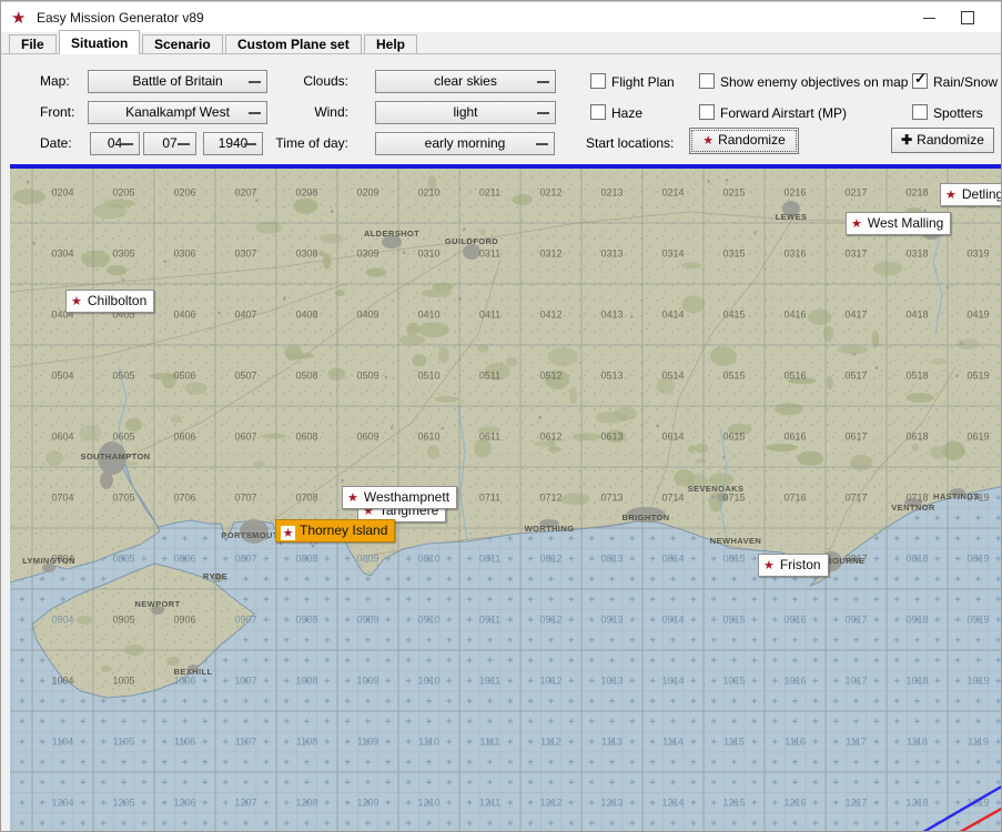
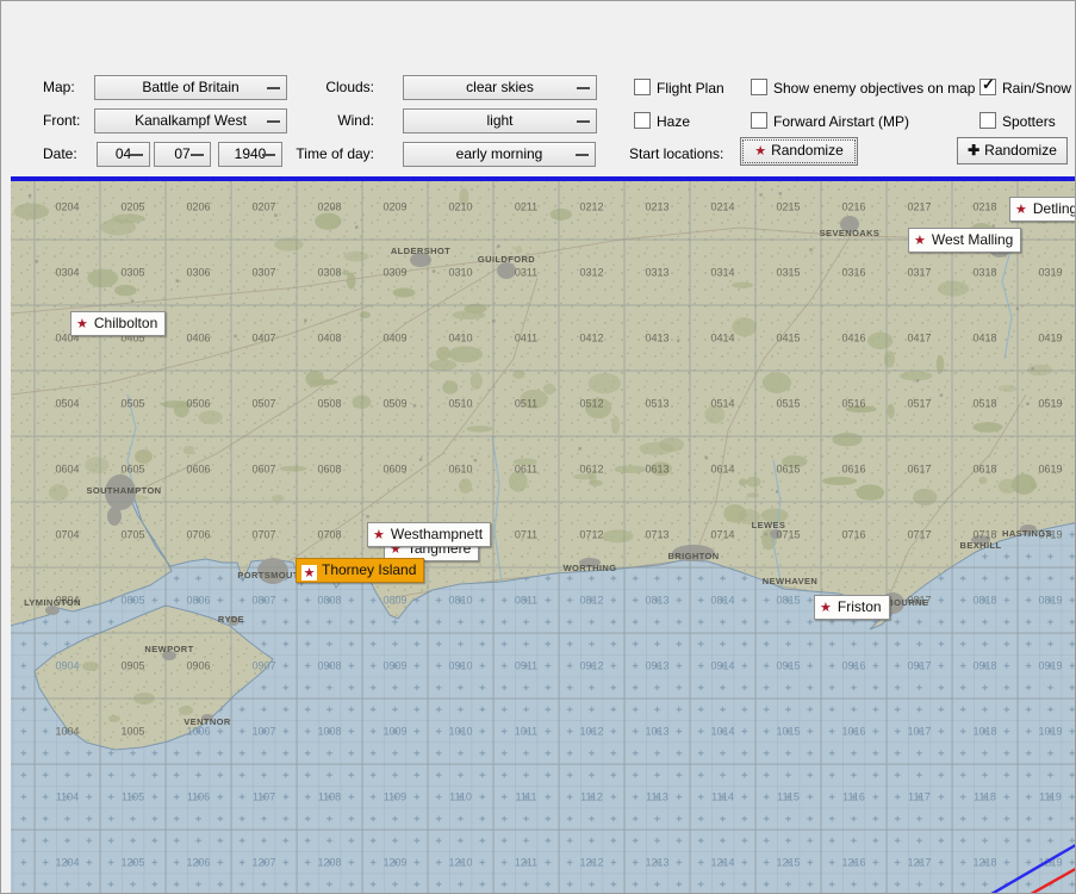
- ★
- Easy Mission Generator v89
- File
- Situation
- Scenario
- Custom Plane set
- Help
  Map:
  Battle of Britain
  Front:
  Kanalkampf West
  Date:
  04
  07
  194
  Clouds:
  clear skies
  Wind:
  light
  Time of day:
  early morning
  Flight Plan
  Haze
  Show enemy objectives on map
  Forward Airstart (MP)
  ✓
  Rain/Snow
  Spotters
  Start locations:
  ★ Randomize
  ✚ Randomize
  0204
  0205
  0206
  0207
  0208
  0209
  0210
  0211
  0212
  0213
  0214
  0215
  0216
  0217
  0218
  0304
  0305
  0306
  0307
  0308
  0309
  0310
  0311
  0312
  0313
  0314
  0315
  0316
  0317
  0318
  0319
  0404
  0405
  0406
  0407
  0408
  0409
  0410
  0411
  0412
  0413
  0414
  0415
  0416
  0417
  0418
  0419
  0504
  0505
  0506
  0507
  0508
  0509
  0510
  0511
  0512
  0513
  0514
  0515
  0516
  0517
  0518
  0519
  0604
  0605
  0606
  0607
  0608
  0609
  0610
  0611
  0612
  0613
  0614
  0615
  0616
  0617
  0618
  0619
  0704
  0705
  0706
  0707
  0708
  0711
  0712
  0713
  0714
  0715
  0716
  0717
  0718
  0719
  0804
  0805
  0806
  0807
  0808
  0809
  0810
  0811
  0812
  0813
  0814
  0815
  0817
  0818
  0819
  0904
  0905
  0906
  0907
  0908
  0909
  0910
  0911
  0912
  0913
  0914
  0915
  0916
  0917
  0918
  0919
  1004
  1005
  1006
  1007
  1008
  1009
  1010
  1011
  1012
  1013
  1014
  1015
  1016
  1017
  1018
  1019
  1104
  1105
  1106
  1107
  1108
  1109
  1110
  1111
  1112
  1113
  1114
  1115
  1116
  1117
  1118
  1119
  1204
  1205
  1206
  1207
  1208
  1209
  1210
  1211
  1212
  1213
  1214
  1215
  1216
  1217
  1218
  119
  GUILDFORD
  ALDERSHOT
- LEWES
+ SEVENOAKS
  SOUTHAMPTON
  LYMINGTON
  PORTSMOU
  WORTHING
  BRIGHTON
- SEVENOAKS
+ LEWES
  NEWHAVEN
- VENTNOR
+ BEXHILL
  HASTINGS
  NEWPORT
  RYDE
- BEXHILL
+ VENTNOR
  ★ Detling
  ★ West Malling
  ★ Chilbolton
  ★ Tangmere
  ★ Westhampnett
  ★ Thorney Island
  ★ Friston
